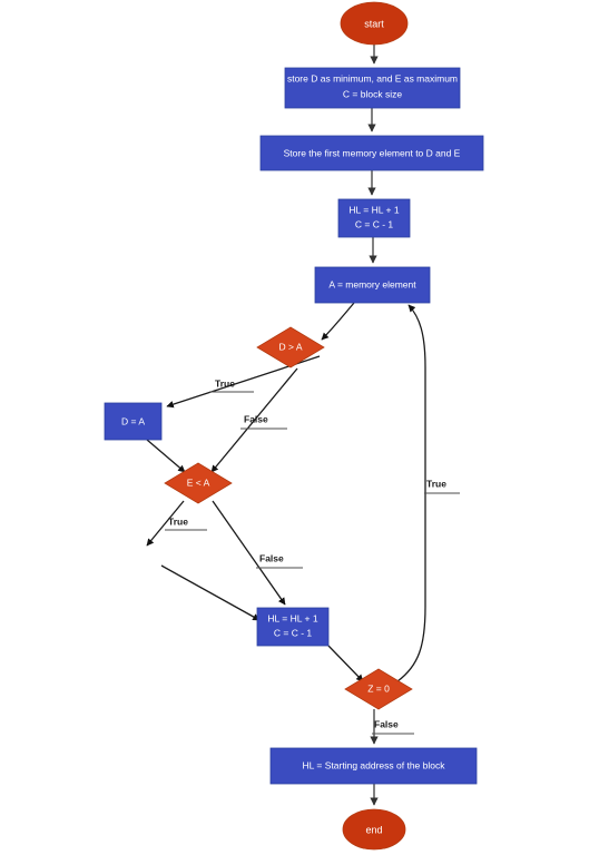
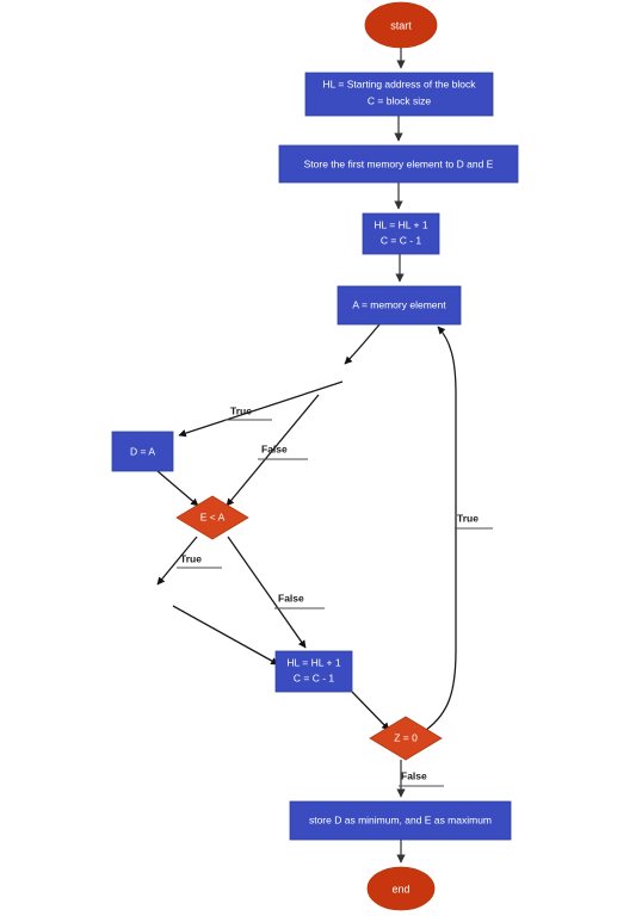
  True
  False
  True
  False
  True
  False
  start
- store D as minimum, and E as maximum
+ HL = Starting address of the block
  C = block size
  Store the first memory element to D and E
  HL = HL + 1
  C = C - 1
  A = memory element
- D > A
  D = A
  E < A
  HL = HL + 1
  C = C - 1
  Z = 0
- HL = Starting address of the block
+ store D as minimum, and E as maximum
  end
